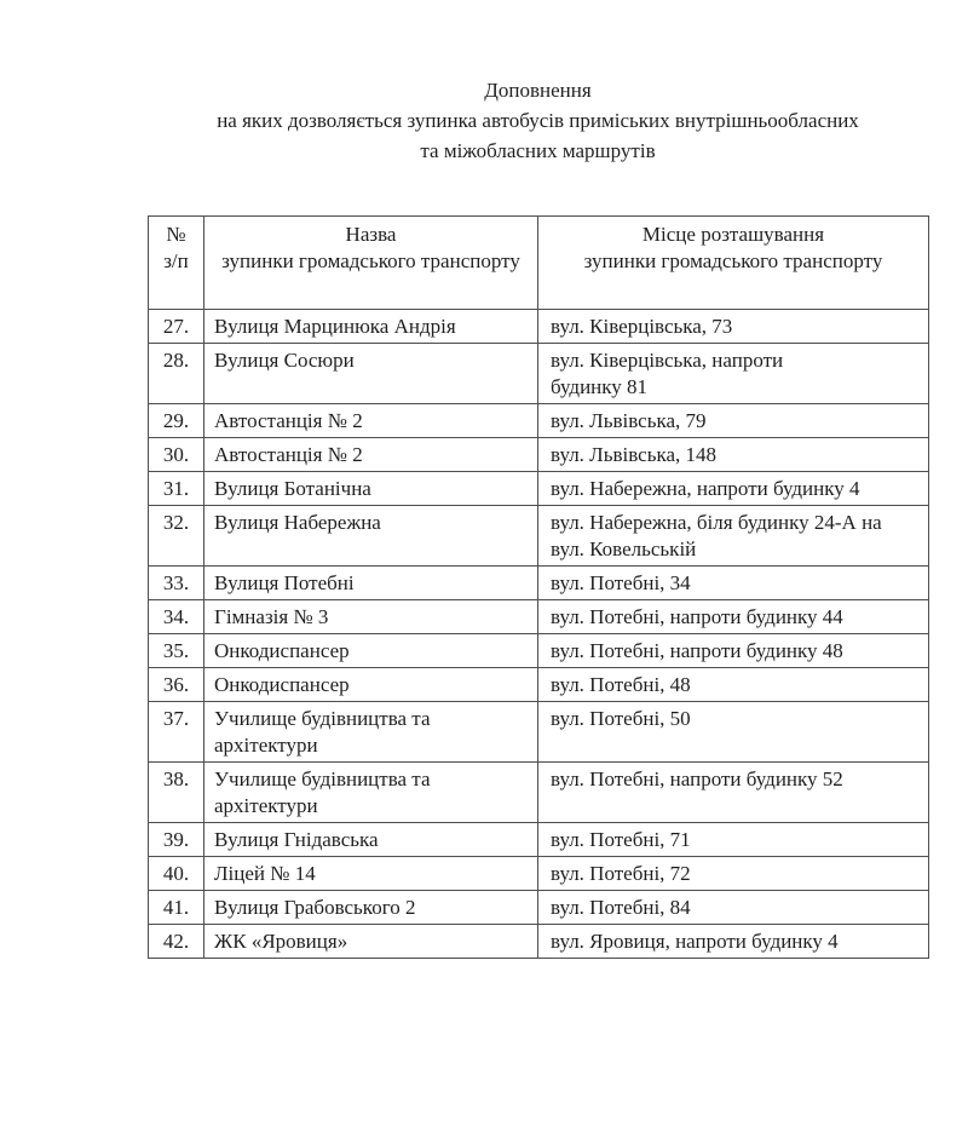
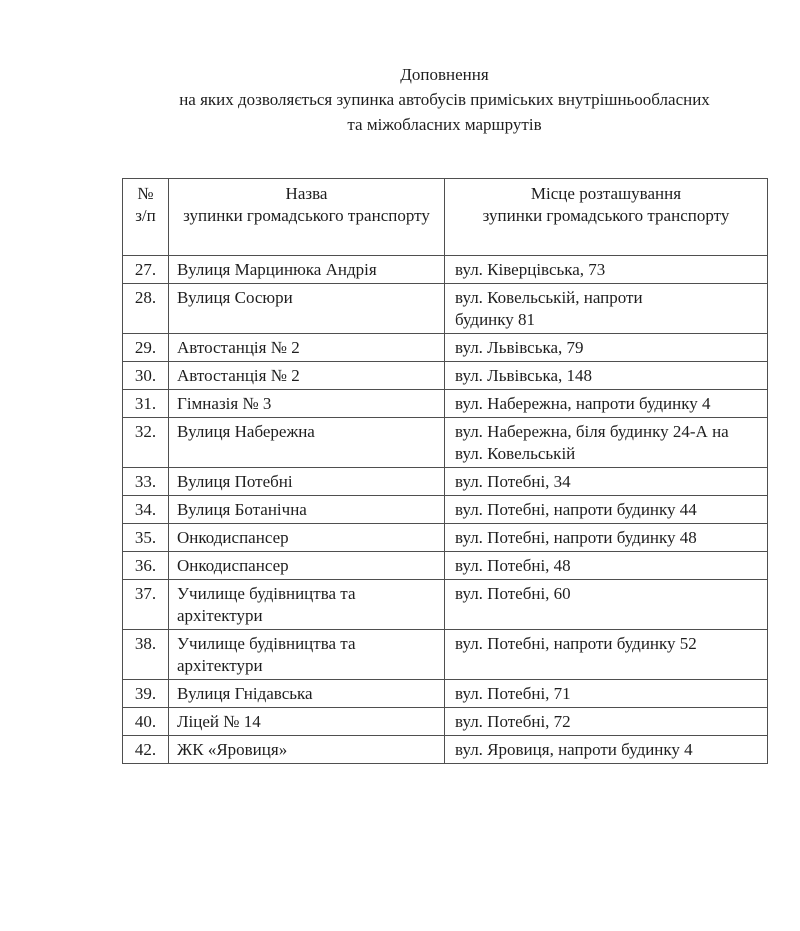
  Доповнення
  на яких дозволяється зупинка автобусів приміських внутрішньообласних
  та міжобласних маршрутів
  № з/п	Назва зупинки громадського транспорту	Місце розташування зупинки громадського транспорту
  27.	Вулиця Марцинюка Андрія	вул. Ківерцівська, 73
- 28.	Вулиця Сосюри	вул. Ківерцівська, напроти будинку 81
+ 28.	Вулиця Сосюри	вул. Ковельській, напроти будинку 81
  29.	Автостанція № 2	вул. Львівська, 79
  30.	Автостанція № 2	вул. Львівська, 148
- 31.	Вулиця Ботанічна	вул. Набережна, напроти будинку 4
+ 31.	Гімназія № 3	вул. Набережна, напроти будинку 4
  32.	Вулиця Набережна	вул. Набережна, біля будинку 24-А на вул. Ковельській
  33.	Вулиця Потебні	вул. Потебні, 34
- 34.	Гімназія № 3	вул. Потебні, напроти будинку 44
+ 34.	Вулиця Ботанічна	вул. Потебні, напроти будинку 44
  35.	Онкодиспансер	вул. Потебні, напроти будинку 48
  36.	Онкодиспансер	вул. Потебні, 48
- 37.	Училище будівництва та архітектури	вул. Потебні, 50
+ 37.	Училище будівництва та архітектури	вул. Потебні, 60
  38.	Училище будівництва та архітектури	вул. Потебні, напроти будинку 52
  39.	Вулиця Гнідавська	вул. Потебні, 71
  40.	Ліцей № 14	вул. Потебні, 72
- 41.	Вулиця Грабовського 2	вул. Потебні, 84
  42.	ЖК «Яровиця»	вул. Яровиця, напроти будинку 4
